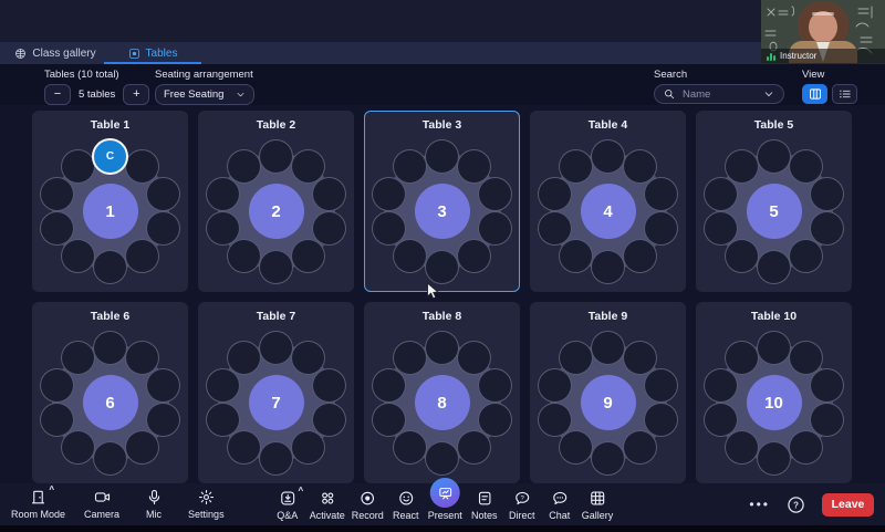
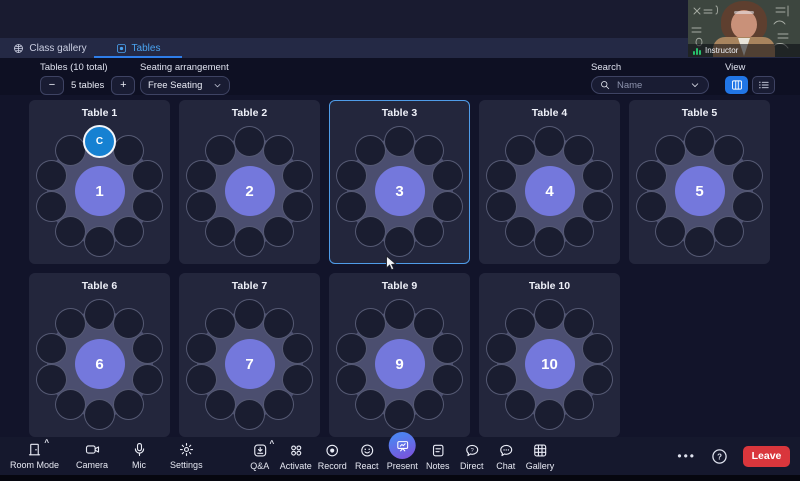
  Class gallery
  Tables
  Tables (10 total)
  −
  5 tables
  +
  Seating arrangement
  Free Seating
  Search
  Name
  View
  Instructor
  Table 1
  C
  1
  Table 2
  2
  Table 3
  3
  Table 4
  4
  Table 5
  5
  Table 6
  6
  Table 7
  7
- Table 8
- 8
  Table 9
  9
  Table 10
  10
  ^
  Room Mode
  Camera
  Mic
  Settings
  ^
  Q&A
  Activate
  Record
  React
  Present
  Notes
  Direct
  Chat
  Gallery
  •••
  ?
  Leave
